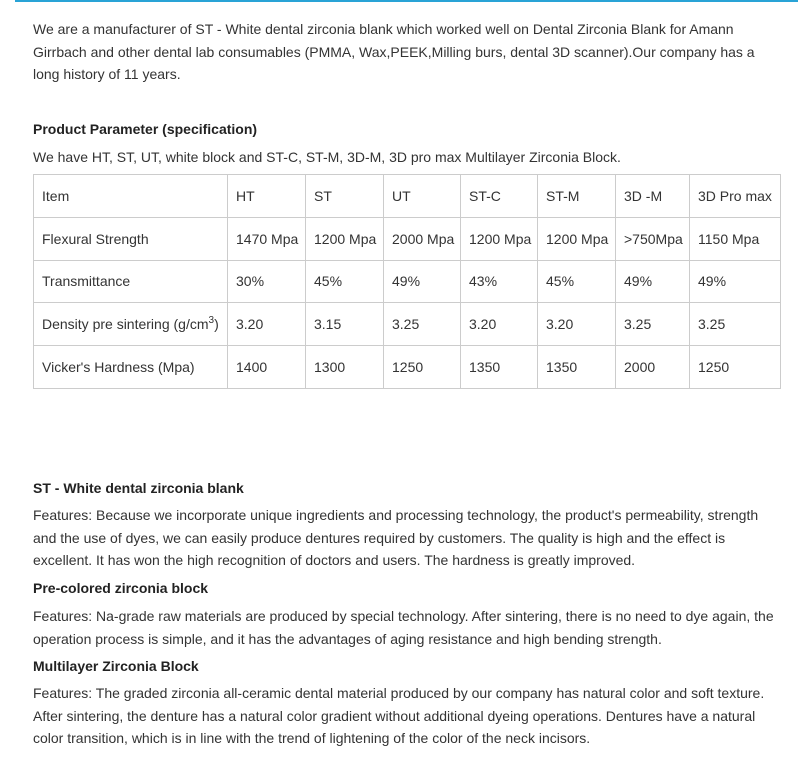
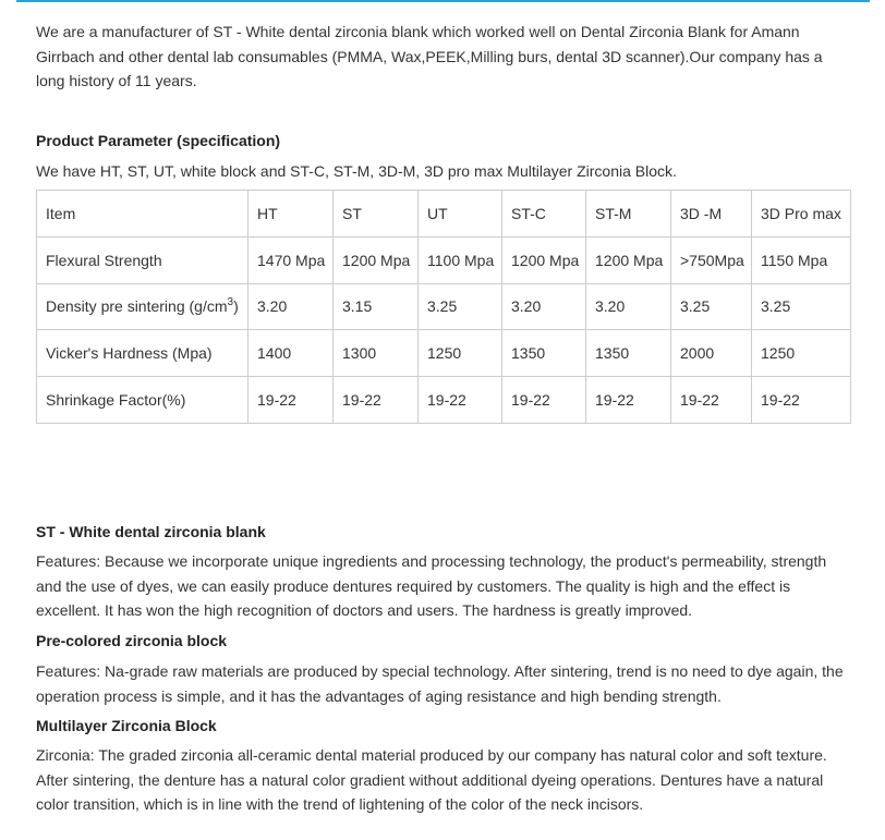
  We are a manufacturer of ST - White dental zirconia blank which worked well on Dental Zirconia Blank for Amann Girrbach and other dental lab consumables (PMMA, Wax,PEEK,Milling burs, dental 3D scanner).Our company has a long history of 11 years.
  Product Parameter (specification)
  We have HT, ST, UT, white block and ST-C, ST-M, 3D-M, 3D pro max Multilayer Zirconia Block.
  Item	HT	ST	UT	ST-C	ST-M	3D -M	3D Pro max
- Flexural Strength	1470 Mpa	1200 Mpa	2000 Mpa	1200 Mpa	1200 Mpa	>750Mpa	1150 Mpa
+ Flexural Strength	1470 Mpa	1200 Mpa	1100 Mpa	1200 Mpa	1200 Mpa	>750Mpa	1150 Mpa
- Transmittance	30%	45%	49%	43%	45%	49%	49%
  Density pre sintering (g/cm3)	3.20	3.15	3.25	3.20	3.20	3.25	3.25
  Vicker's Hardness (Mpa)	1400	1300	1250	1350	1350	2000	1250
+ Shrinkage Factor(%)	19-22	19-22	19-22	19-22	19-22	19-22	19-22
  ST - White dental zirconia blank
  Features: Because we incorporate unique ingredients and processing technology, the product's permeability, strength and the use of dyes, we can easily produce dentures required by customers. The quality is high and the effect is excellent. It has won the high recognition of doctors and users. The hardness is greatly improved.
  Pre-colored zirconia block
- Features: Na-grade raw materials are produced by special technology. After sintering, there is no need to dye again, the operation process is simple, and it has the advantages of aging resistance and high bending strength.
+ Features: Na-grade raw materials are produced by special technology. After sintering, trend is no need to dye again, the operation process is simple, and it has the advantages of aging resistance and high bending strength.
  Multilayer Zirconia Block
- Features: The graded zirconia all-ceramic dental material produced by our company has natural color and soft texture. After sintering, the denture has a natural color gradient without additional dyeing operations. Dentures have a natural color transition, which is in line with the trend of lightening of the color of the neck incisors.
+ Zirconia: The graded zirconia all-ceramic dental material produced by our company has natural color and soft texture. After sintering, the denture has a natural color gradient without additional dyeing operations. Dentures have a natural color transition, which is in line with the trend of lightening of the color of the neck incisors.
